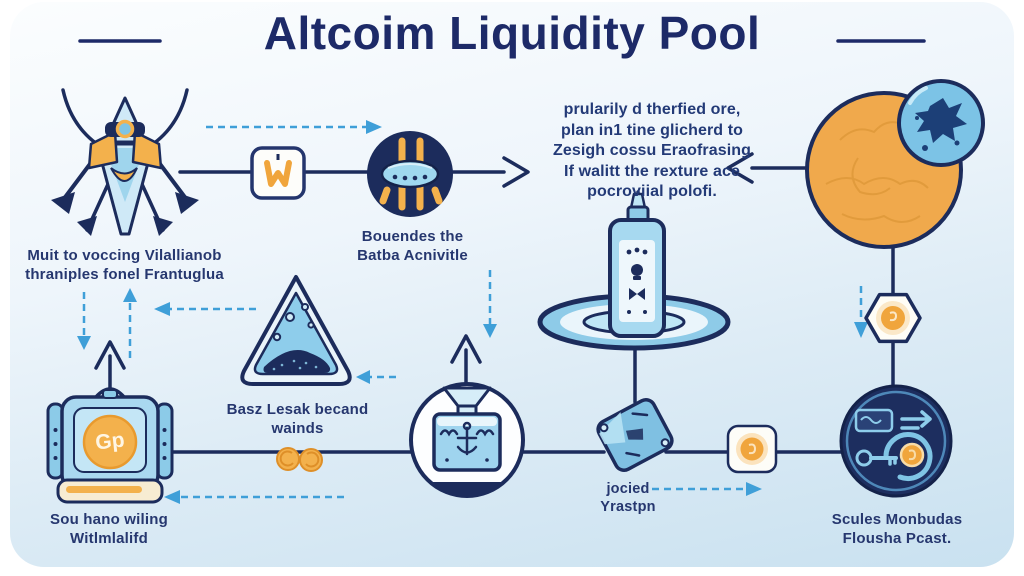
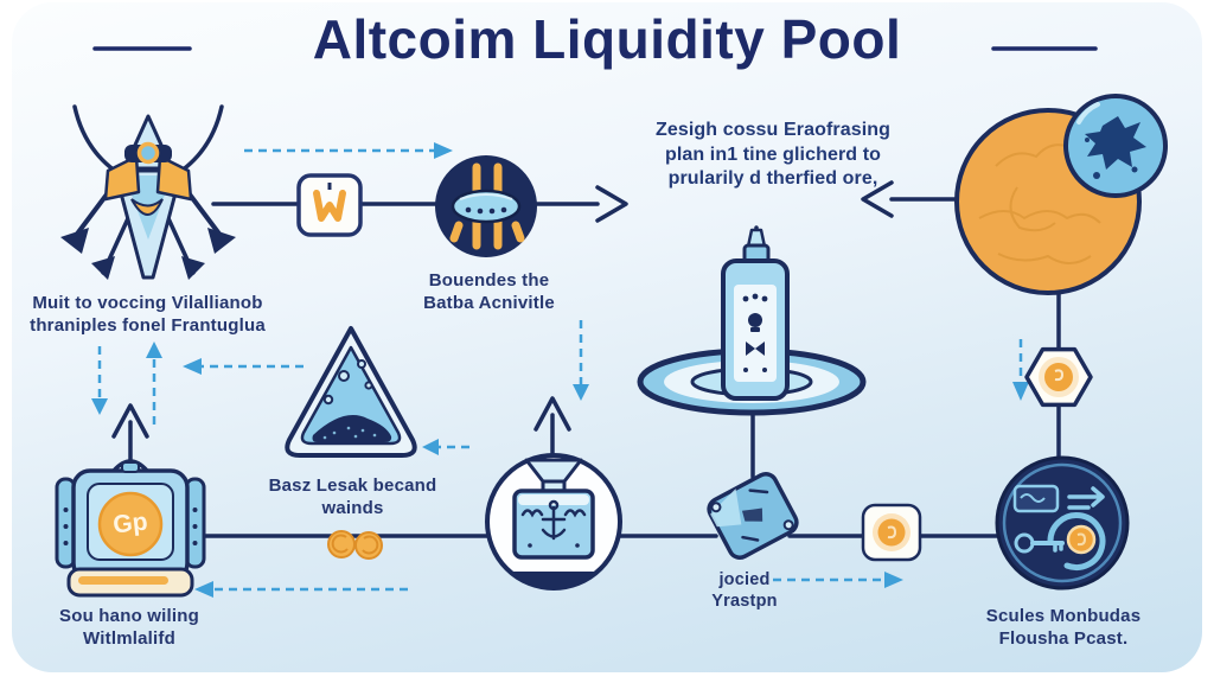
  Altcoim Liquidity Pool
  Muit to voccing Vilallianob
  thraniples fonel Frantuglua
  Bouendes the
  Batba Acnivitle
- prularily d therfied ore,
+ Zesigh cossu Eraofrasing
  plan in1 tine glicherd to
- Zesigh cossu Eraofrasing
+ prularily d therfied ore,
- If walitt the rexture ace
- pocroviial polofi.
  Basz Lesak becand
  wainds
  Sou hano wiling
  Witlmlalifd
  jocied
  Yrastpn
  Scules Monbudas
  Flousha Pcast.
